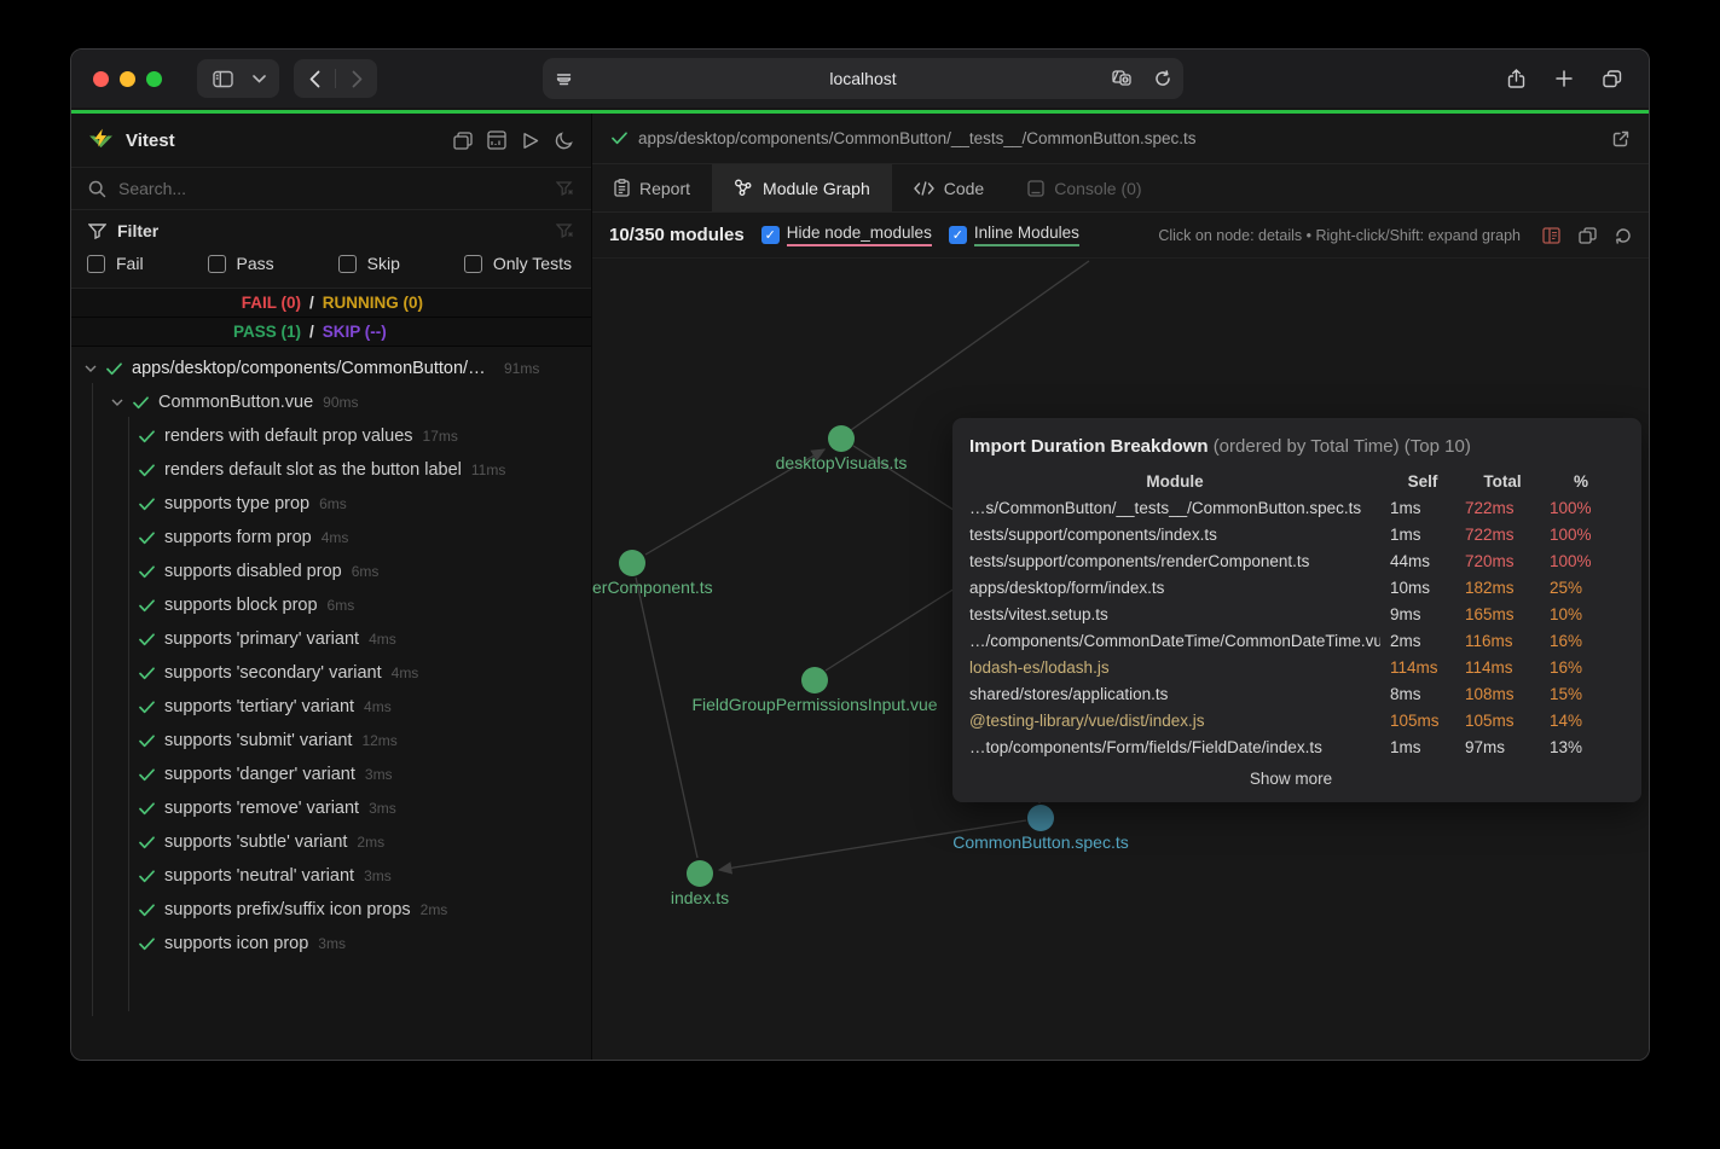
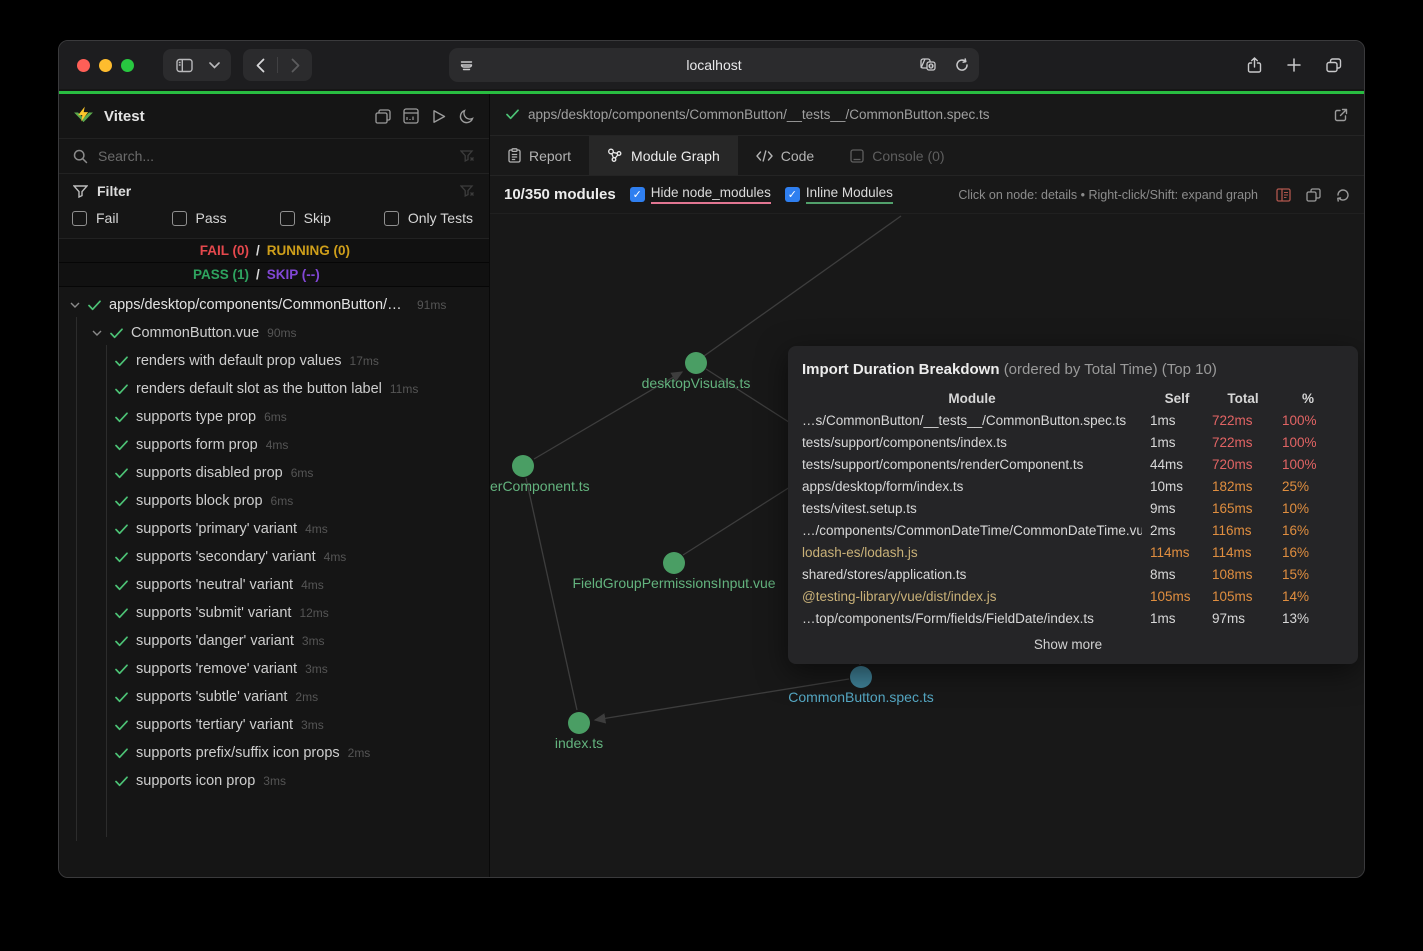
  localhost
  Vitest
  Search...
  Filter
  Fail
  Pass
  Skip
  Only Tests
  FAIL (0)
  /
  RUNNING (0)
  PASS (1)
  /
  SKIP (--)
  apps/desktop/components/CommonButton/_…
  91ms
  CommonButton.vue
  90ms
  renders with default prop values
  17ms
  renders default slot as the button label
  11ms
  supports type prop
  6ms
  supports form prop
  4ms
  supports disabled prop
  6ms
  supports block prop
  6ms
  supports 'primary' variant
  4ms
  supports 'secondary' variant
  4ms
- supports 'tertiary' variant
+ supports 'neutral' variant
  4ms
  supports 'submit' variant
  12ms
  supports 'danger' variant
  3ms
  supports 'remove' variant
  3ms
  supports 'subtle' variant
  2ms
- supports 'neutral' variant
+ supports 'tertiary' variant
  3ms
  supports prefix/suffix icon props
  2ms
  supports icon prop
  3ms
  apps/desktop/components/CommonButton/__tests__/CommonButton.spec.ts
  Report
  Module Graph
  Code
  Console (0)
  10/350 modules
  ✓
  Hide node_modules
  ✓
  Inline Modules
  Click on node: details • Right-click/Shift: expand graph
  desktopVisuals.ts
  erComponent.ts
  FieldGroupPermissionsInput.vue
  CommonButton.spec.ts
  index.ts
  Import Duration Breakdown (ordered by Total Time) (Top 10)
  Module
  Self
  Total
  %
  …s/CommonButton/__tests__/CommonButton.spec.ts
  1ms
  722ms
  100%
  tests/support/components/index.ts
  1ms
  722ms
  100%
  tests/support/components/renderComponent.ts
  44ms
  720ms
  100%
  apps/desktop/form/index.ts
  10ms
  182ms
  25%
  tests/vitest.setup.ts
  9ms
  165ms
  10%
  …/components/CommonDateTime/CommonDateTime.vu
  2ms
  116ms
  16%
  lodash-es/lodash.js
  114ms
  114ms
  16%
  shared/stores/application.ts
  8ms
  108ms
  15%
  @testing-library/vue/dist/index.js
  105ms
  105ms
  14%
  …top/components/Form/fields/FieldDate/index.ts
  1ms
  97ms
  13%
  Show more
